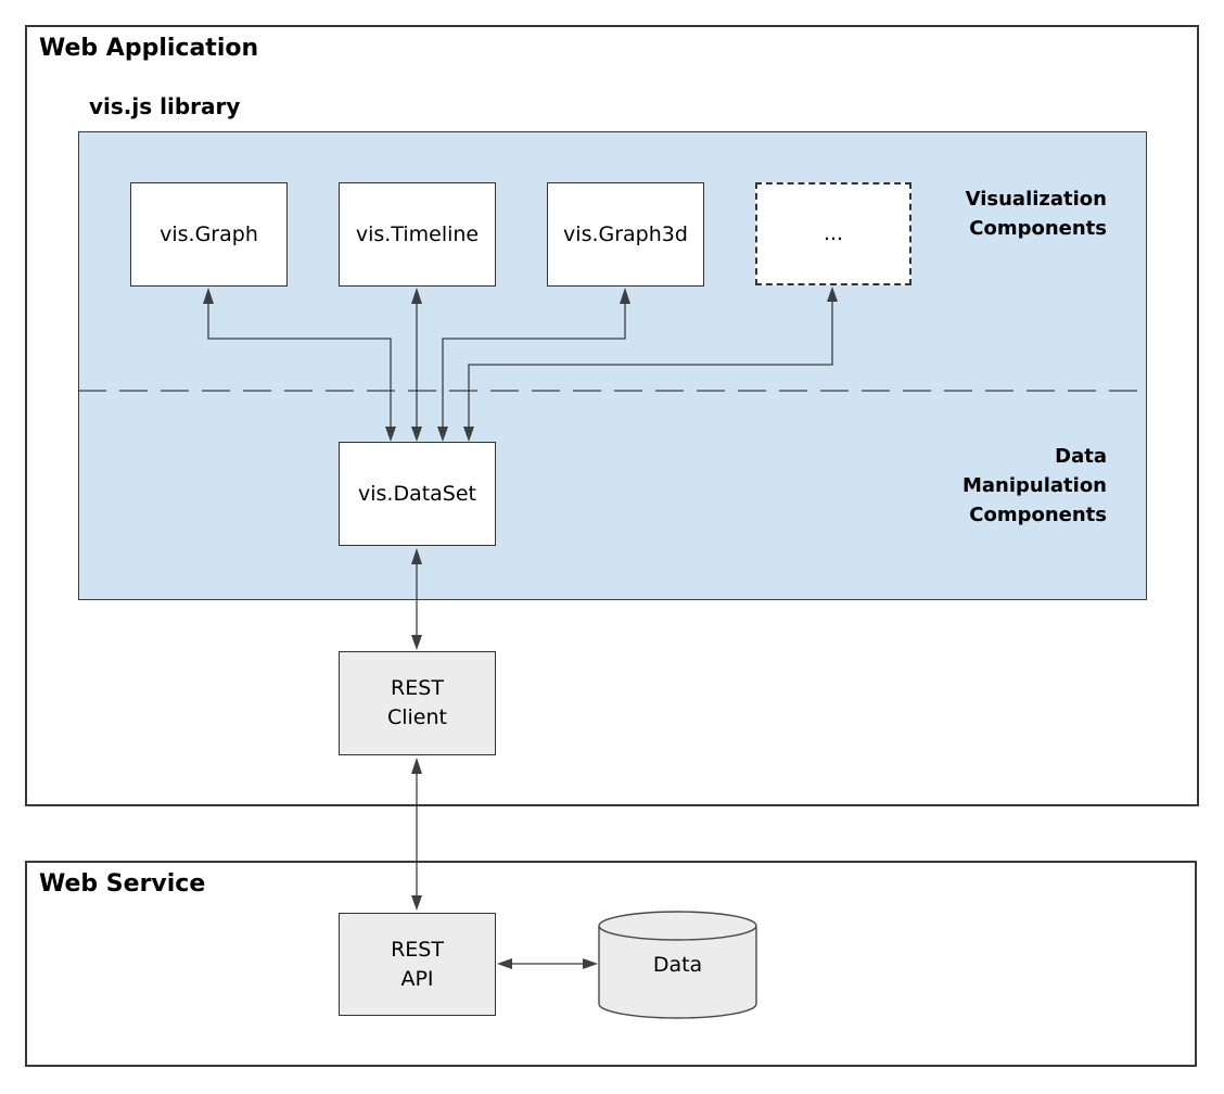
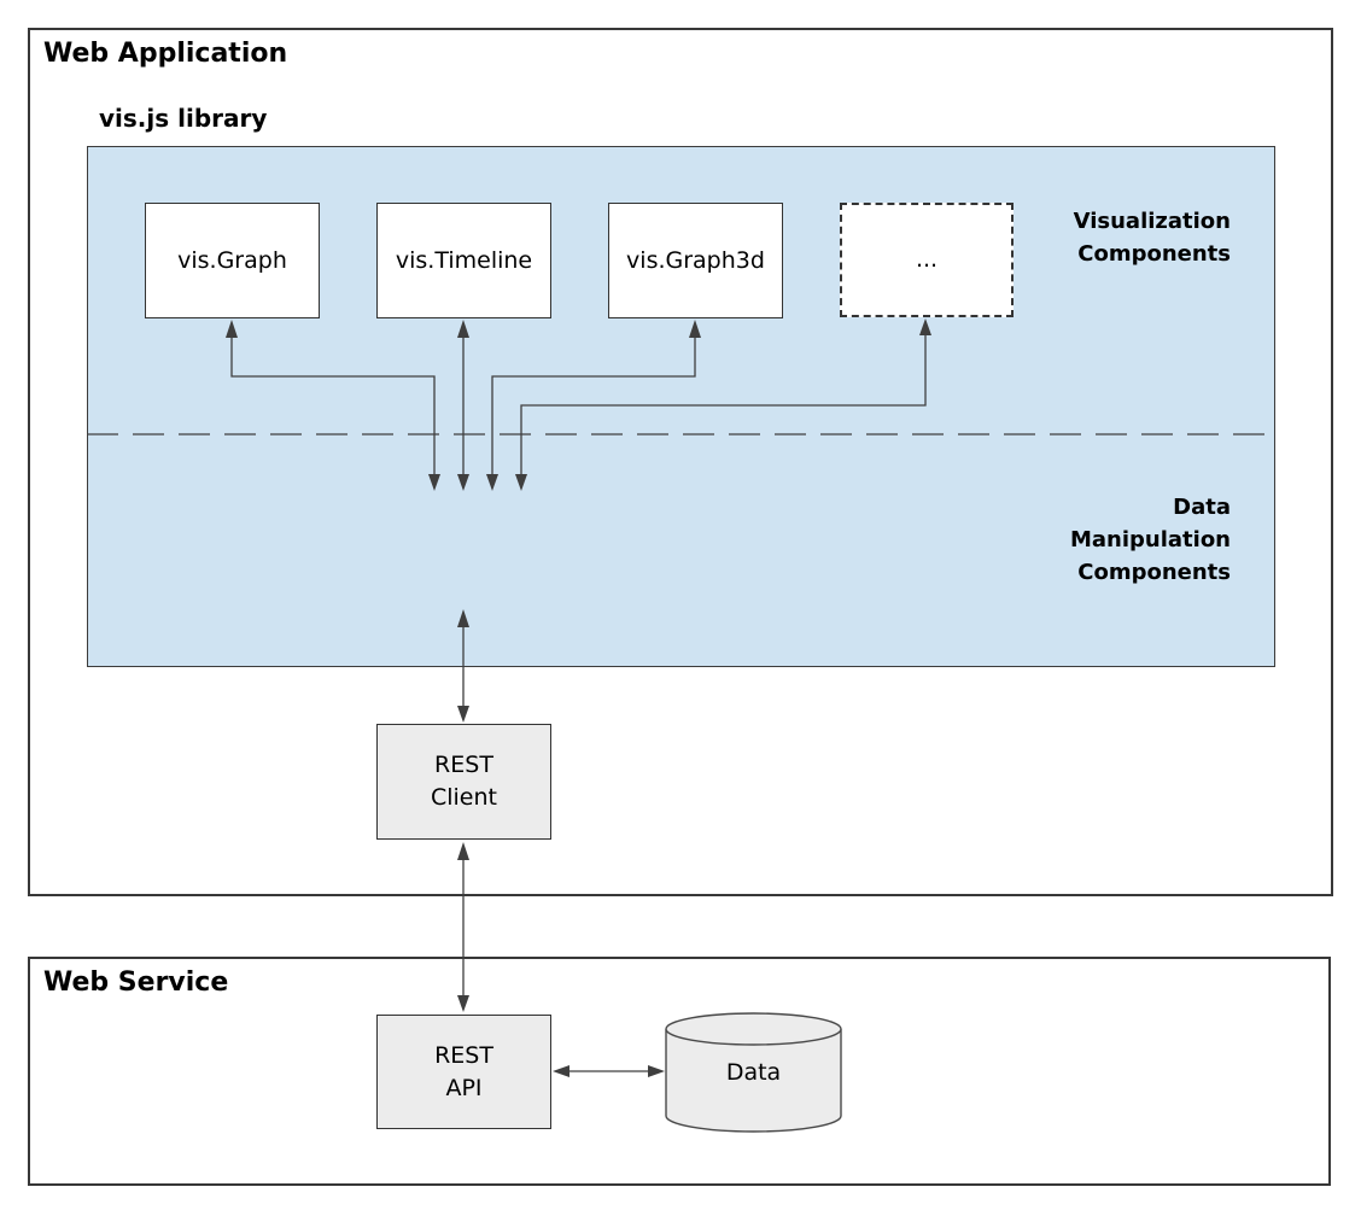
  Web Application
  vis.js library
  vis.Graph
  vis.Timeline
  vis.Graph3d
  ...
  Visualization
  Components
  Data
  Manipulation
  Components
- vis.DataSet
  REST
  Client
  Web Service
  REST
  API
  Data
